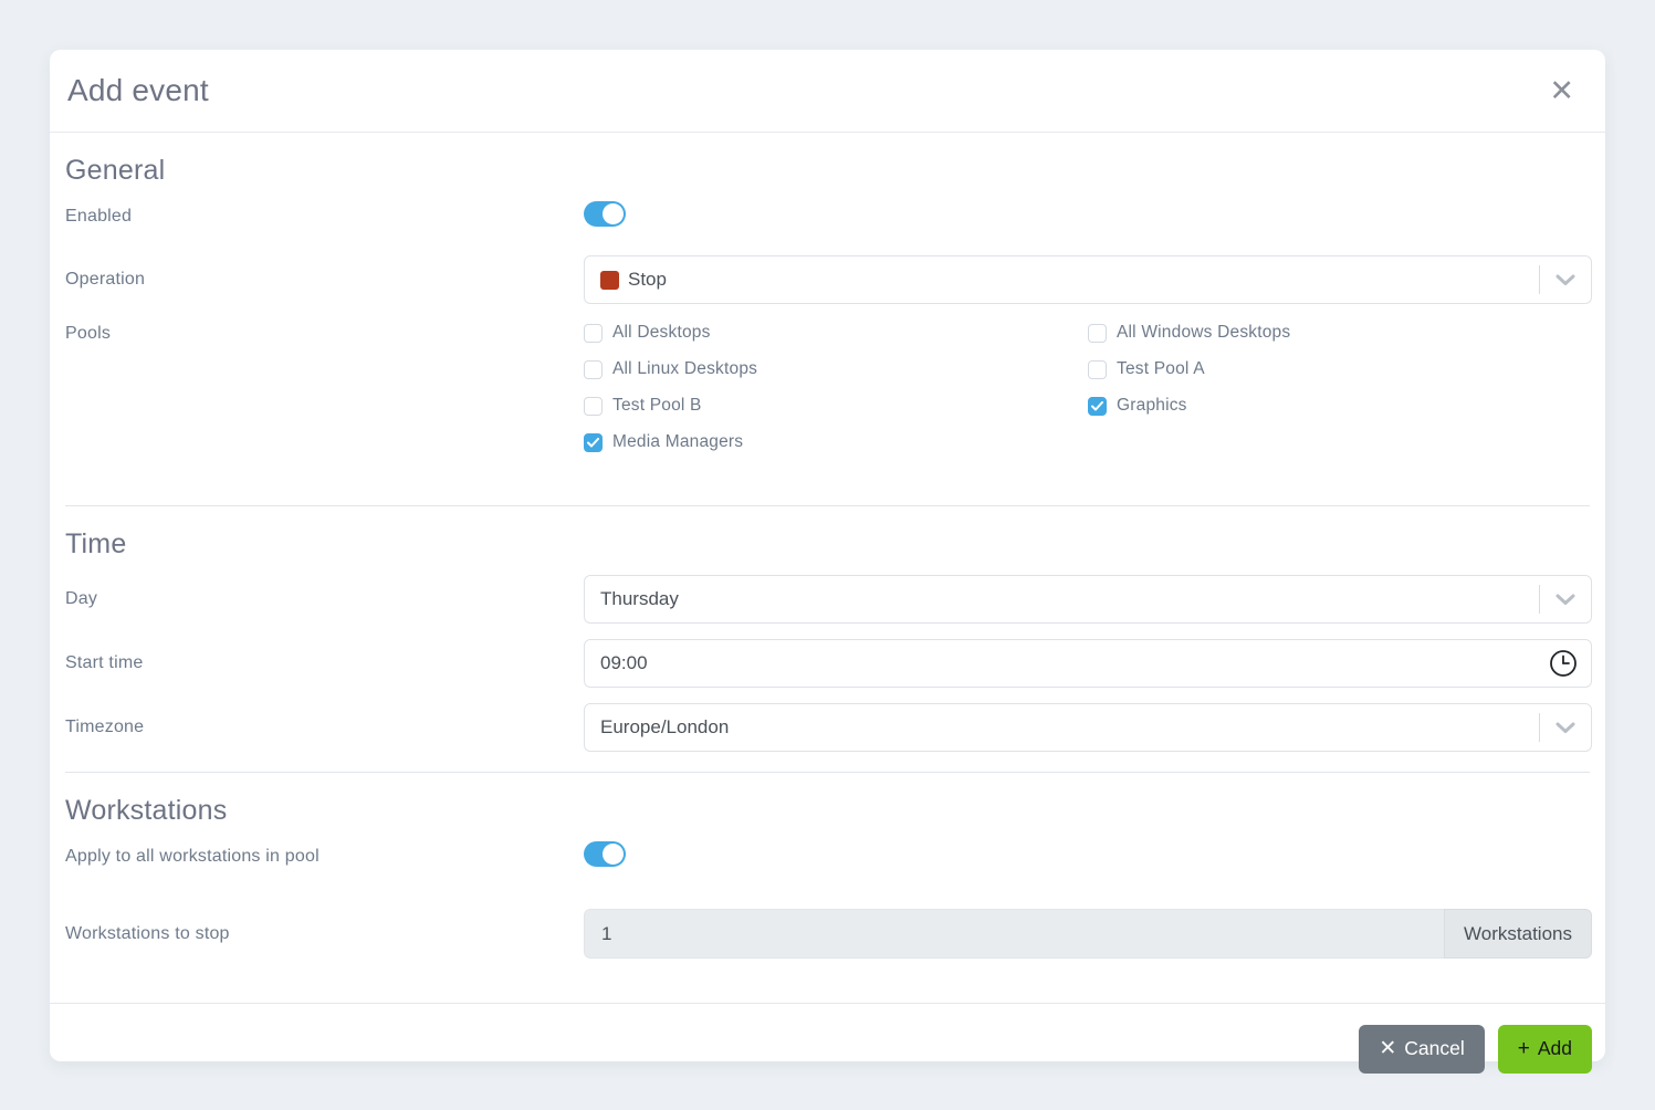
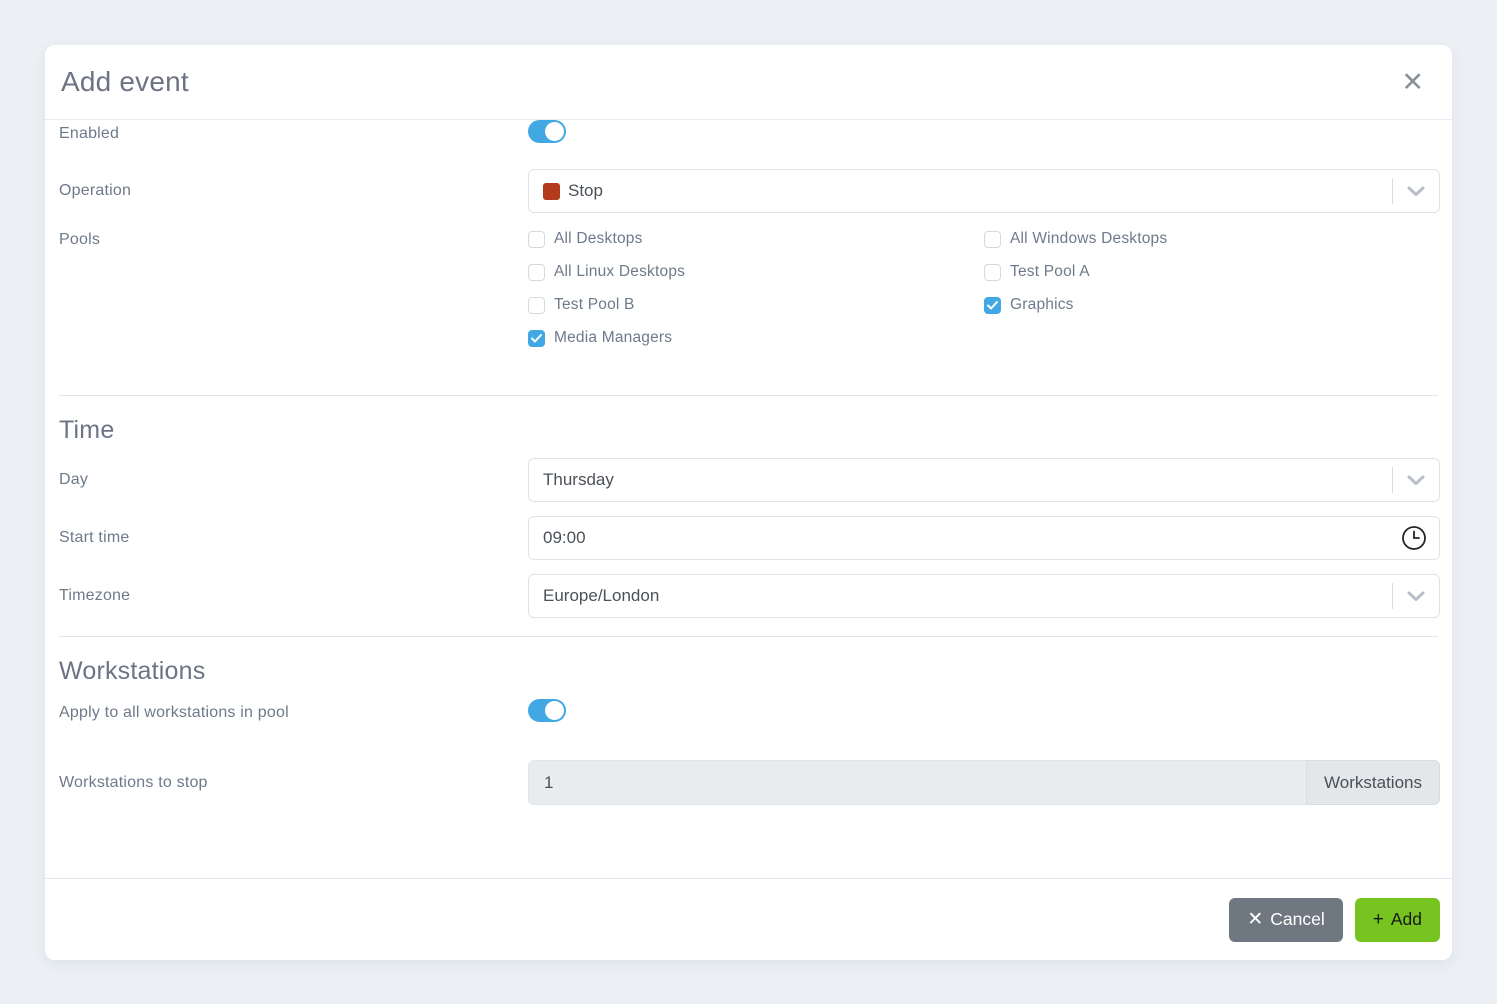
  Add event
  ✕
- General
  Enabled
  Operation
  Stop
  Pools
  All Desktops
  All Windows Desktops
  All Linux Desktops
  Test Pool A
  Test Pool B
  Graphics
  Media Managers
  Time
  Day
  Thursday
  Start time
  09:00
  Timezone
  Europe/London
  Workstations
  Apply to all workstations in pool
  Workstations to stop
  1
  Workstations
  ✕
  Cancel
  +
  Add
